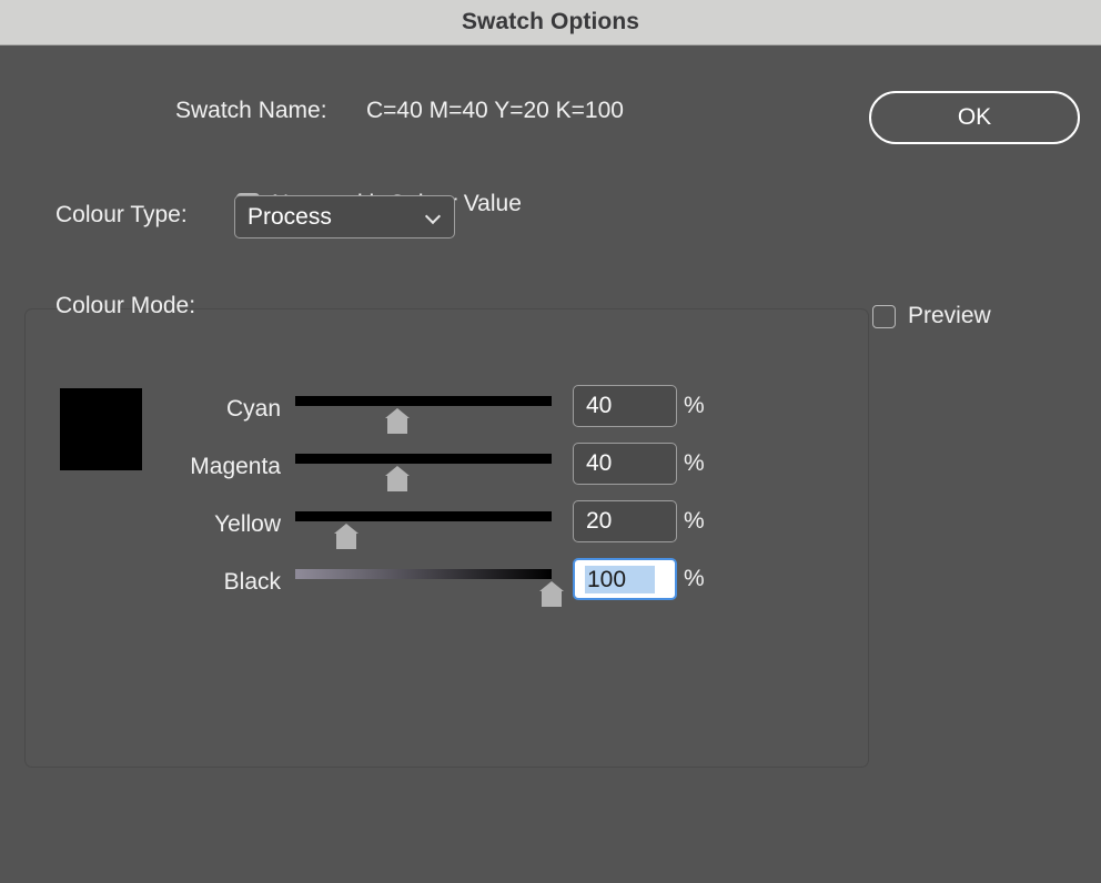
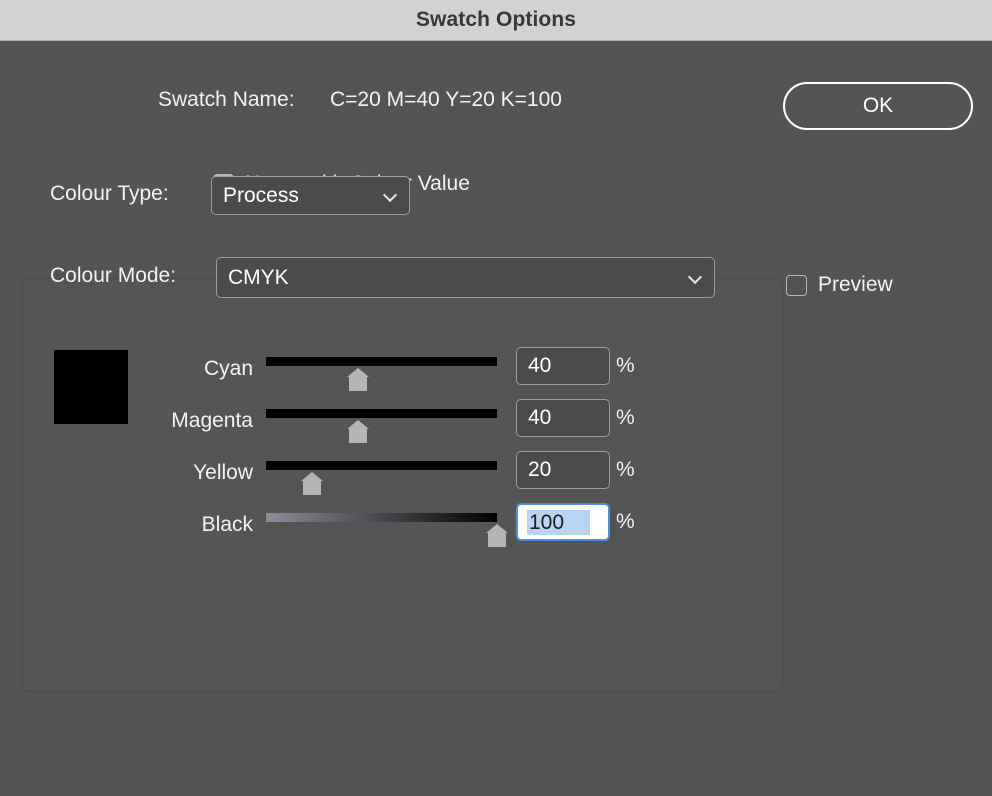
  Swatch Options
  Swatch Name:
- C=40 M=40 Y=20 K=100
+ C=20 M=40 Y=20 K=100
  Colour Type:
  Process
  Colour Mode:
+ CMYK
  Cyan
  40
  %
  Magenta
  40
  %
  Yellow
  20
  %
  Black
  100
  %
  OK
  Preview
